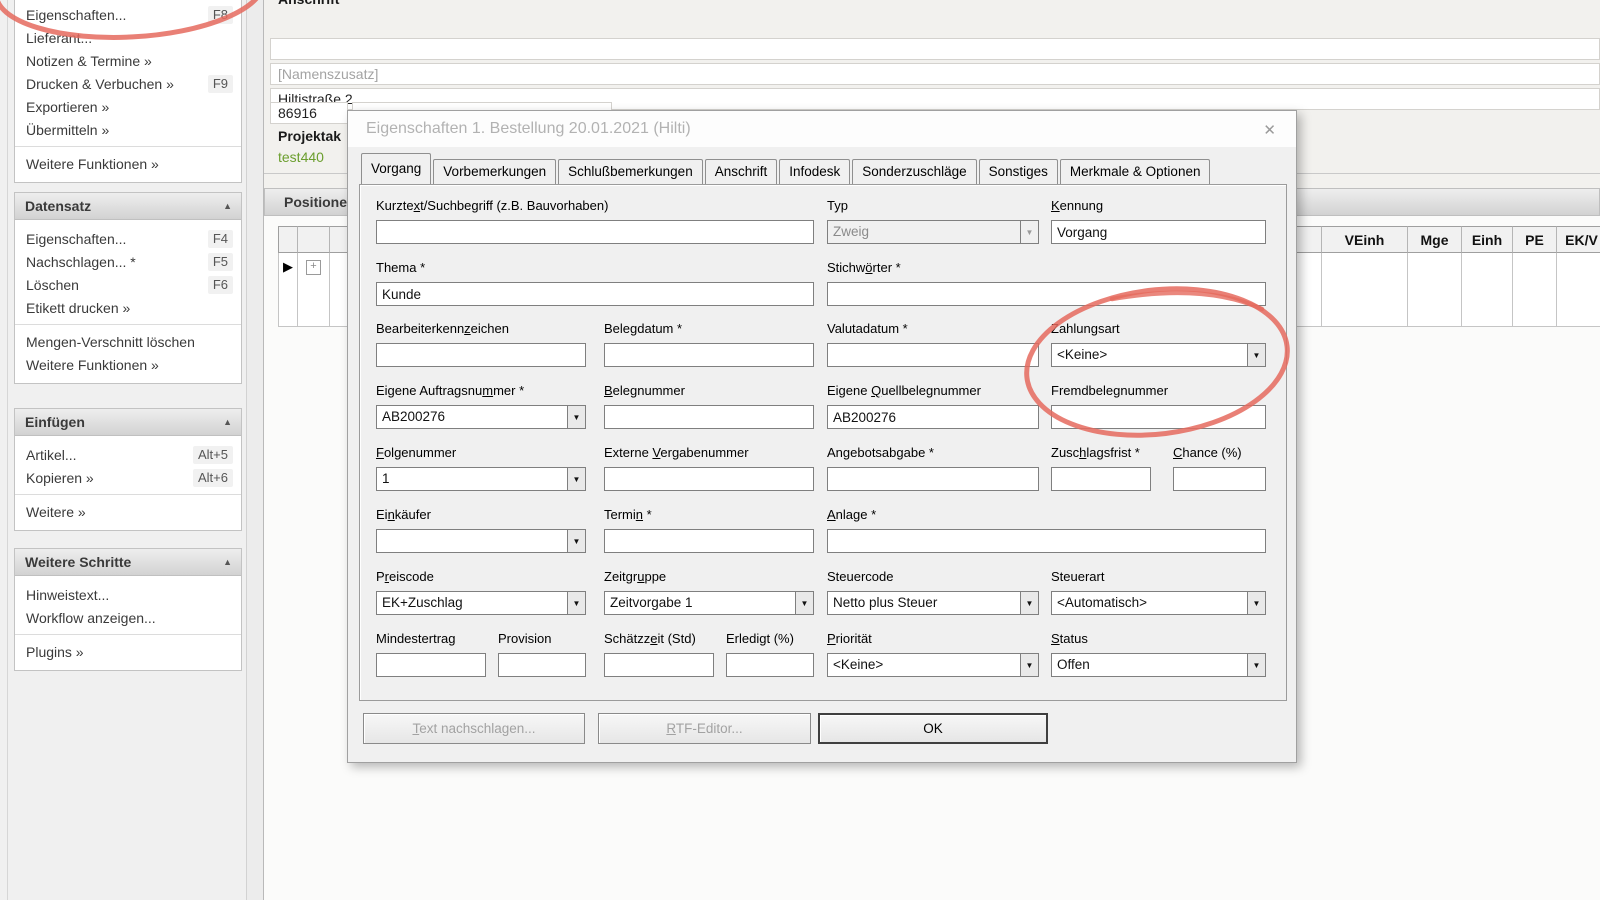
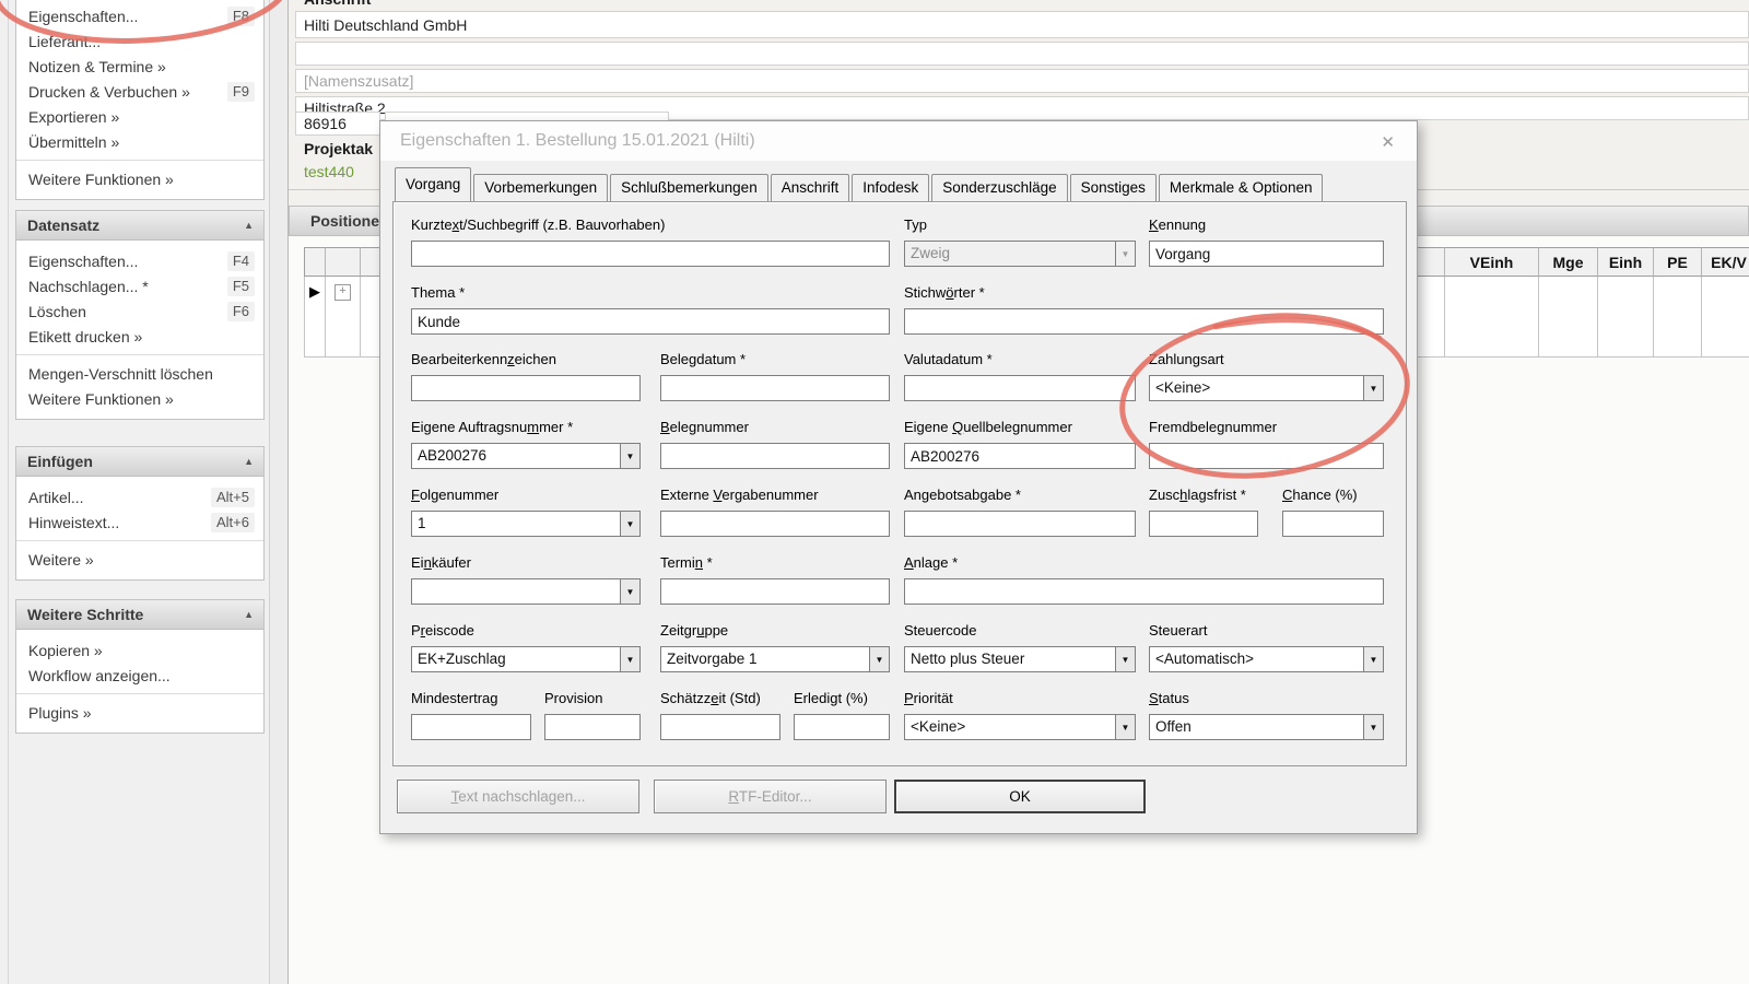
  Eigenschaften...
  F8
  Lieferant...
  Notizen & Termine »
  Drucken & Verbuchen »
  F9
  Exportieren »
  Übermitteln »
  Weitere Funktionen »
  Datensatz
  ▲
  Eigenschaften...
  F4
  Nachschlagen... *
  F5
  Löschen
  F6
  Etikett drucken »
  Mengen-Verschnitt löschen
  Weitere Funktionen »
  Einfügen
  ▲
  Artikel...
  Alt+5
- Kopieren »
+ Hinweistext...
  Alt+6
  Weitere »
  Weitere Schritte
  ▲
- Hinweistext...
+ Kopieren »
  Workflow anzeigen...
  Plugins »
+ Hilti Deutschland GmbH
  [Namenszusatz]
  Hiltistraße 2
  86916
  Projektak
  test440
  Positione
  VEinh
  Mge
  Einh
  PE
  EK/V
  ▶
  +
- Eigenschaften 1. Bestellung 20.01.2021 (Hilti)
+ Eigenschaften 1. Bestellung 15.01.2021 (Hilti)
  ✕
  Vorgang
  Vorbemerkungen
  Schlußbemerkungen
  Anschrift
  Infodesk
  Sonderzuschläge
  Sonstiges
  Merkmale & Optionen
  Kurztext/Suchbegriff (z.B. Bauvorhaben)
  Typ
  Zweig
  ▼
  Kennung
  Vorgang
  Thema *
  Kunde
  Stichwörter *
  Bearbeiterkennzeichen
  Belegdatum *
  Valutadatum *
  Zahlungsart
  <Keine>
  ▼
  Eigene Auftragsnummer *
  AB200276
  ▼
  Belegnummer
  Eigene Quellbelegnummer
  AB200276
  Fremdbelegnummer
  Folgenummer
  1
  ▼
  Externe Vergabenummer
  Angebotsabgabe *
  Zuschlagsfrist *
  Chance (%)
  Einkäufer
  ▼
  Termin *
  Anlage *
  Preiscode
  EK+Zuschlag
  ▼
  Zeitgruppe
  Zeitvorgabe 1
  ▼
  Steuercode
  Netto plus Steuer
  ▼
  Steuerart
  <Automatisch>
  ▼
  Mindestertrag
  Provision
  Schätzzeit (Std)
  Erledigt (%)
  Priorität
  <Keine>
  ▼
  Status
  Offen
  ▼
  Text nachschlagen...
  RTF-Editor...
  OK
